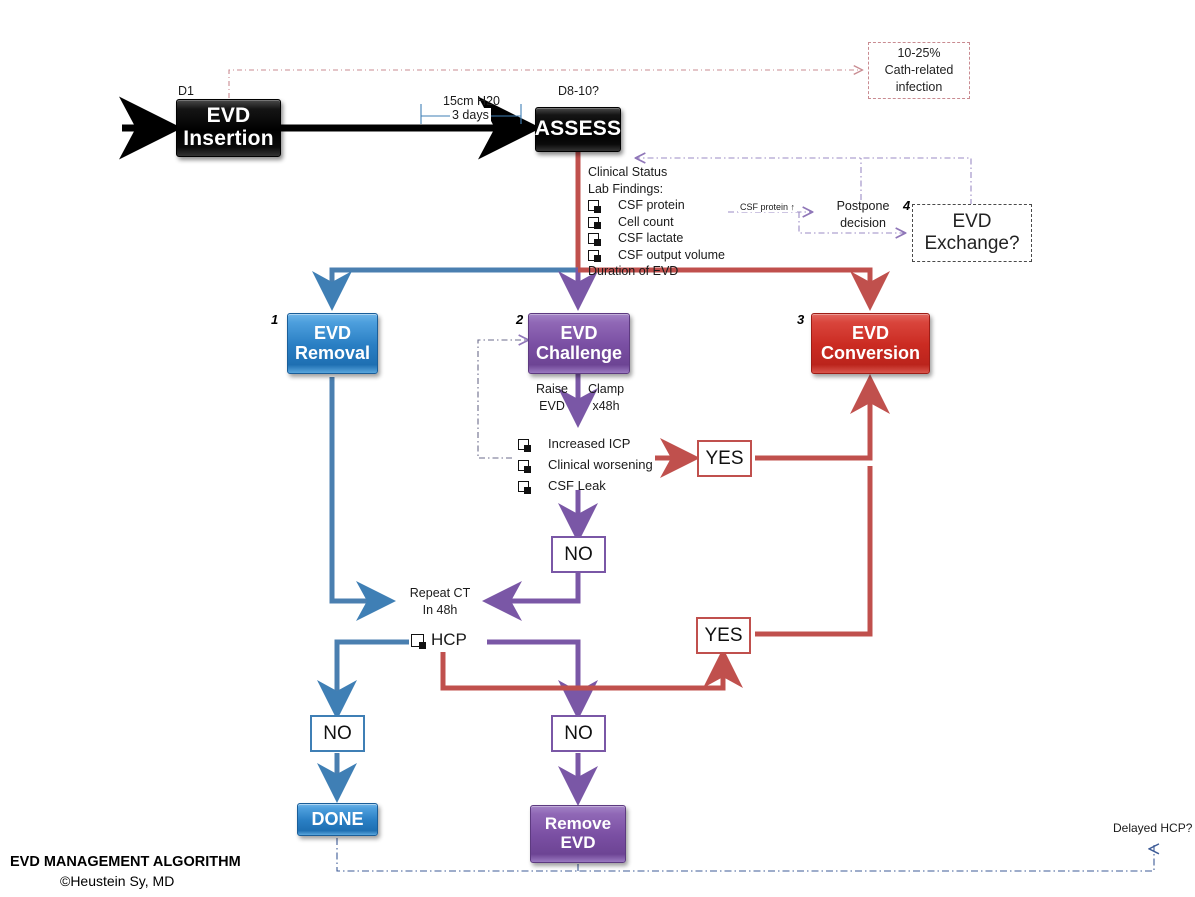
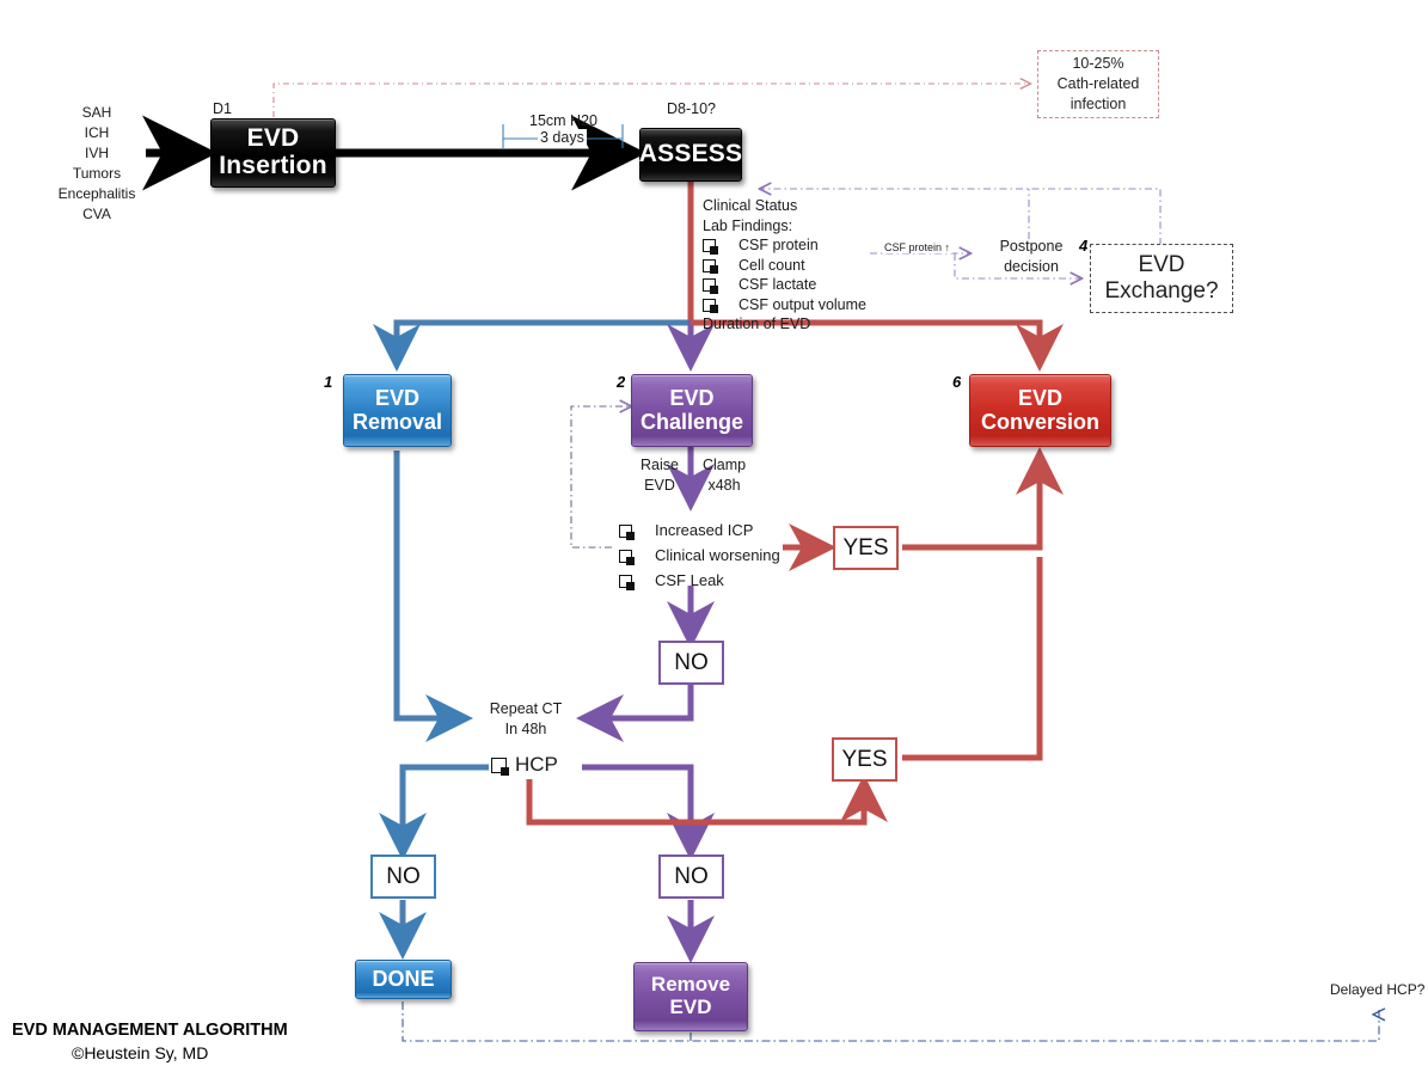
+ SAH
+ ICH
+ IVH
+ Tumors
+ Encephalitis
+ CVA
  D1
  EVD
  Insertion
  15cm H20
  3 days
  D8-10?
  ASSESS
  10-25%
  Cath-related
  infection
  Clinical Status
  Lab Findings:
  CSF protein
  Cell count
  CSF lactate
  CSF output volume
  Duration of EVD
  CSF protein ↑
  Postpone
  decision
  4
  EVD
  Exchange?
  1
  EVD
  Removal
  2
  EVD
  Challenge
- 3
+ 6
  EVD
  Conversion
  Raise
  EVD
  Clamp
  x48h
  Increased ICP
  Clinical worsening
  CSF Leak
  YES
  NO
  Repeat CT
  In 48h
  HCP
  YES
  NO
  NO
  DONE
  Remove
  EVD
  Delayed HCP?
  EVD MANAGEMENT ALGORITHM
  ©Heustein Sy, MD
